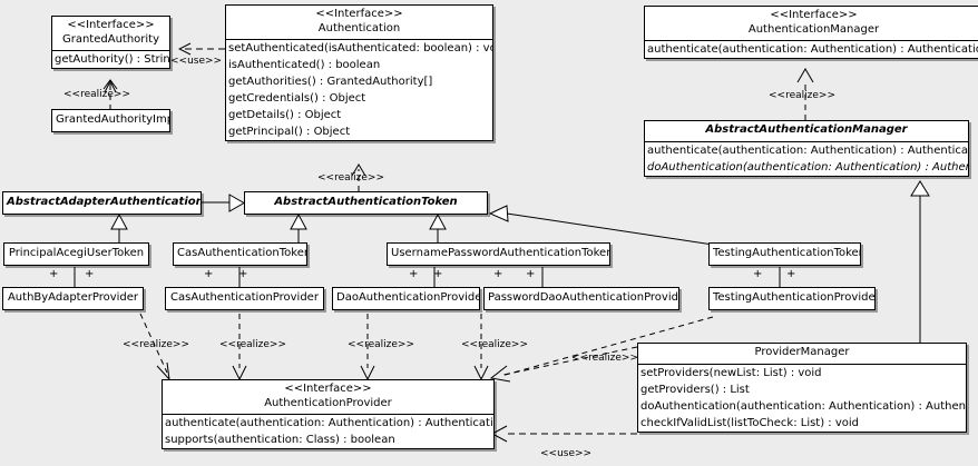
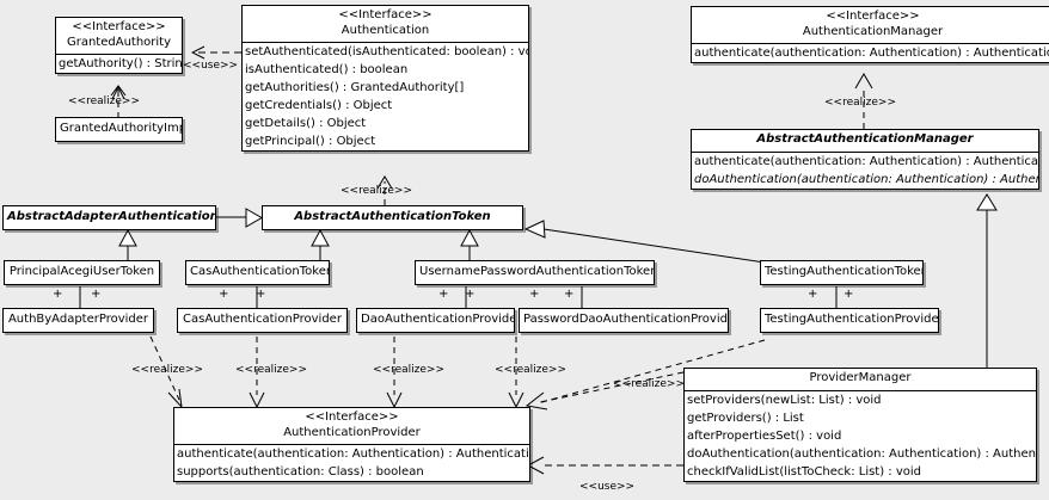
  <<Interface>>
  GrantedAuthority
  getAuthority() : Strin
  GrantedAuthorityIm
  <<Interface>>
  Authentication
  setAuthenticated(isAuthenticated: boolean) : v
  isAuthenticated() : boolean
  getAuthorities() : GrantedAuthority[]
  getCredentials() : Object
  getDetails() : Object
  getPrincipal() : Object
  <<Interface>>
  AuthenticationManager
  authenticate(authentication: Authentication) : Authenticati
  AbstractAuthenticationManager
  authenticate(authentication: Authentication) : Authentica
  doAuthentication(authentication: Authentication) : Authe
  AbstractAdapterAuthentication
  AbstractAuthenticationToken
  PrincipalAcegiUserToken
  CasAuthenticationToke
  UsernamePasswordAuthenticationToke
  TestingAuthenticationToke
  AuthByAdapterProvider
  CasAuthenticationProvider
  DaoAuthenticationProvide
  PasswordDaoAuthenticationProvid
  TestingAuthenticationProvide
  <<Interface>>
  AuthenticationProvider
  authenticate(authentication: Authentication) : Authenticati
  supports(authentication: Class) : boolean
  ProviderManager
  setProviders(newList: List) : void
  getProviders() : List
+ afterPropertiesSet() : void
  doAuthentication(authentication: Authentication) : Authen
  checkIfValidList(listToCheck: List) : void
  <<use>>
  <<realize>>
  <<realize>>
  <<realize>>
  <<realize>>
  <<realize>>
  <<realize>>
  <<realize>>
  <<realize>>
  <<use>>
  +
  +
  +
  +
  +
  +
  +
  +
  +
  +
